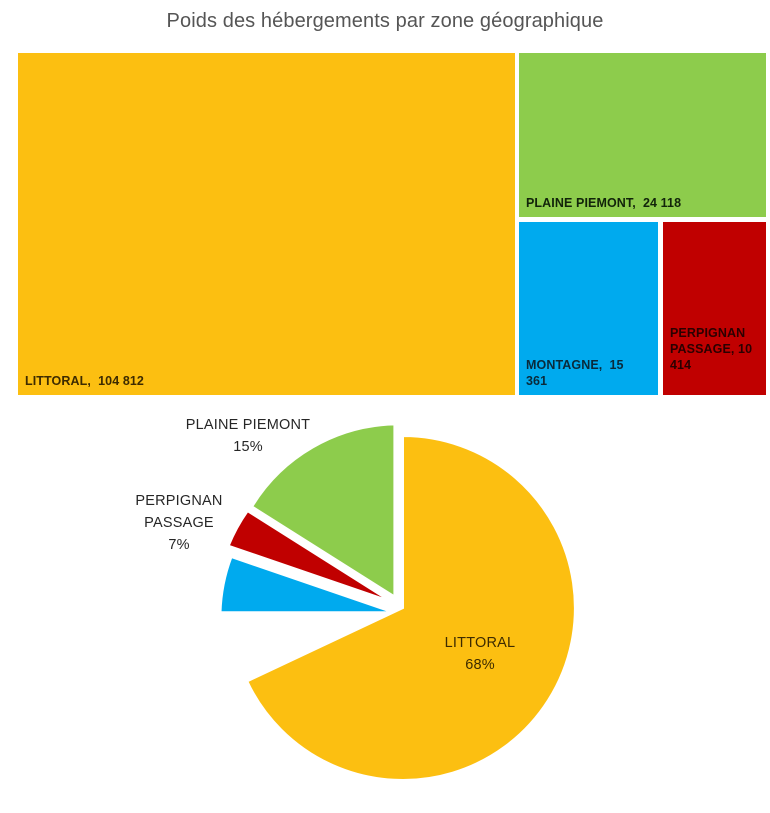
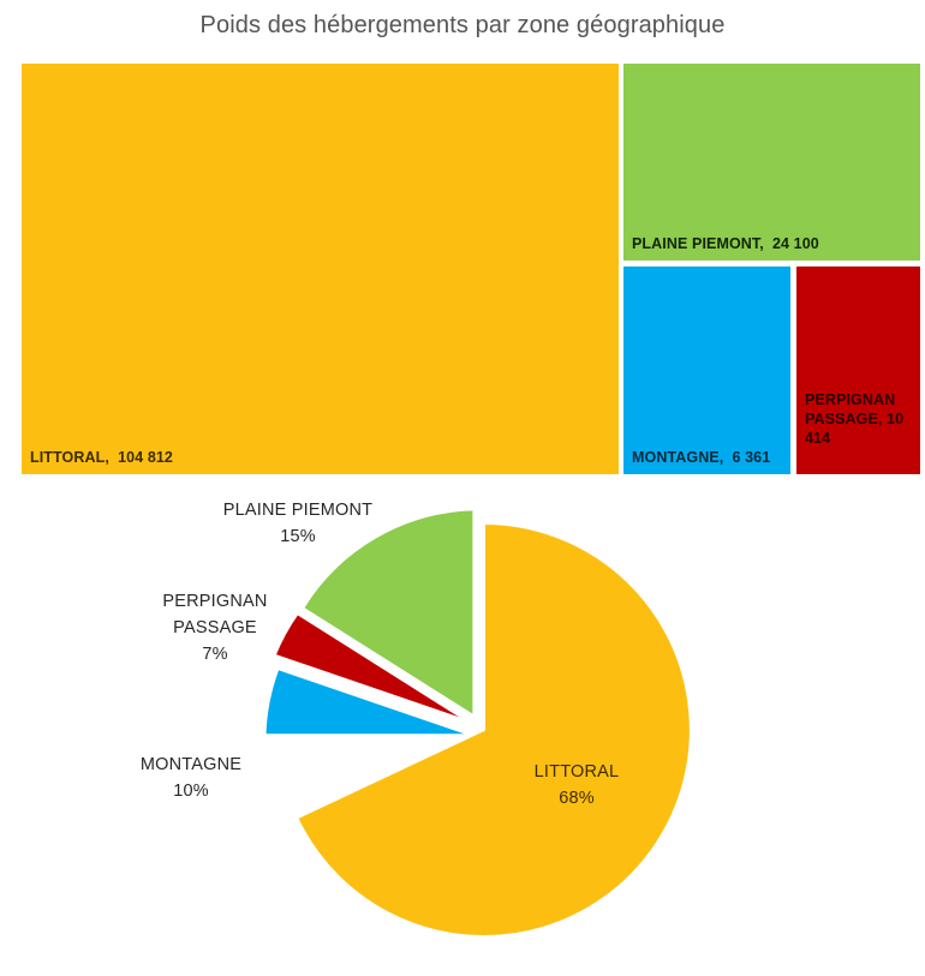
  Poids des hébergements par zone géographique
  LITTORAL, 104 812
- PLAINE PIEMONT, 24 118
+ PLAINE PIEMONT, 24 100
- MONTAGNE, 15 361
+ MONTAGNE, 6 361
  PERPIGNAN PASSAGE, 10 414
  PLAINE PIEMONT
  15%
  PERPIGNAN
  PASSAGE
  7%
+ MONTAGNE
+ 10%
  LITTORAL
  68%
